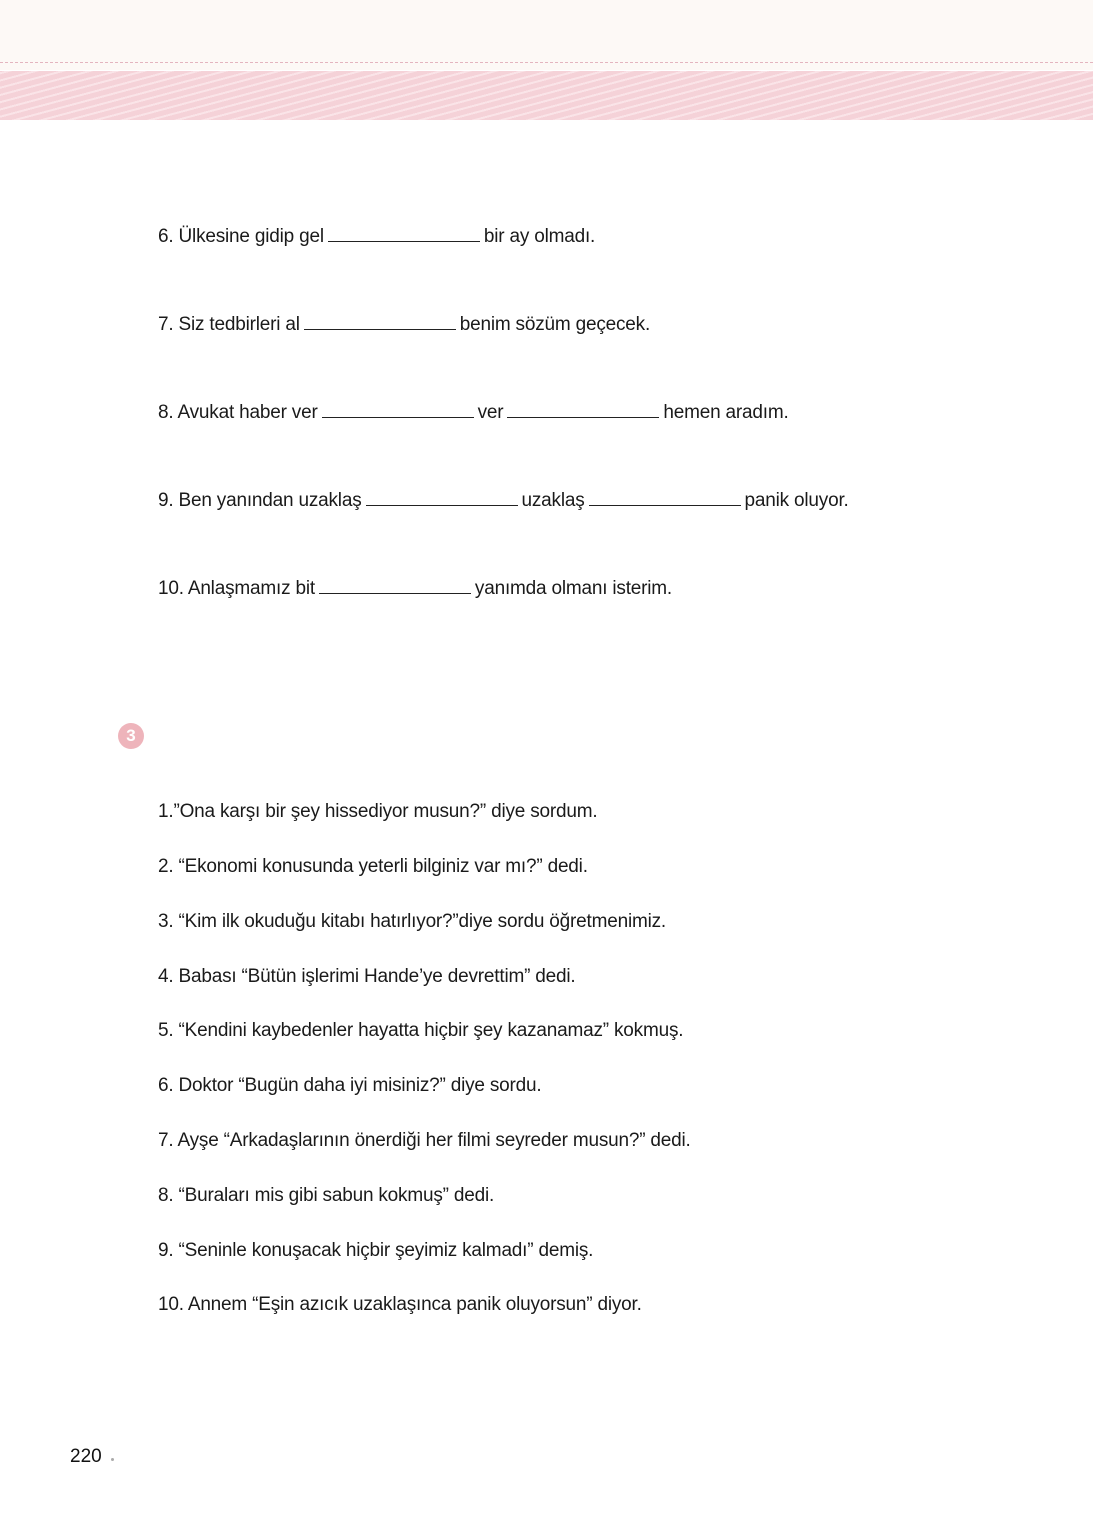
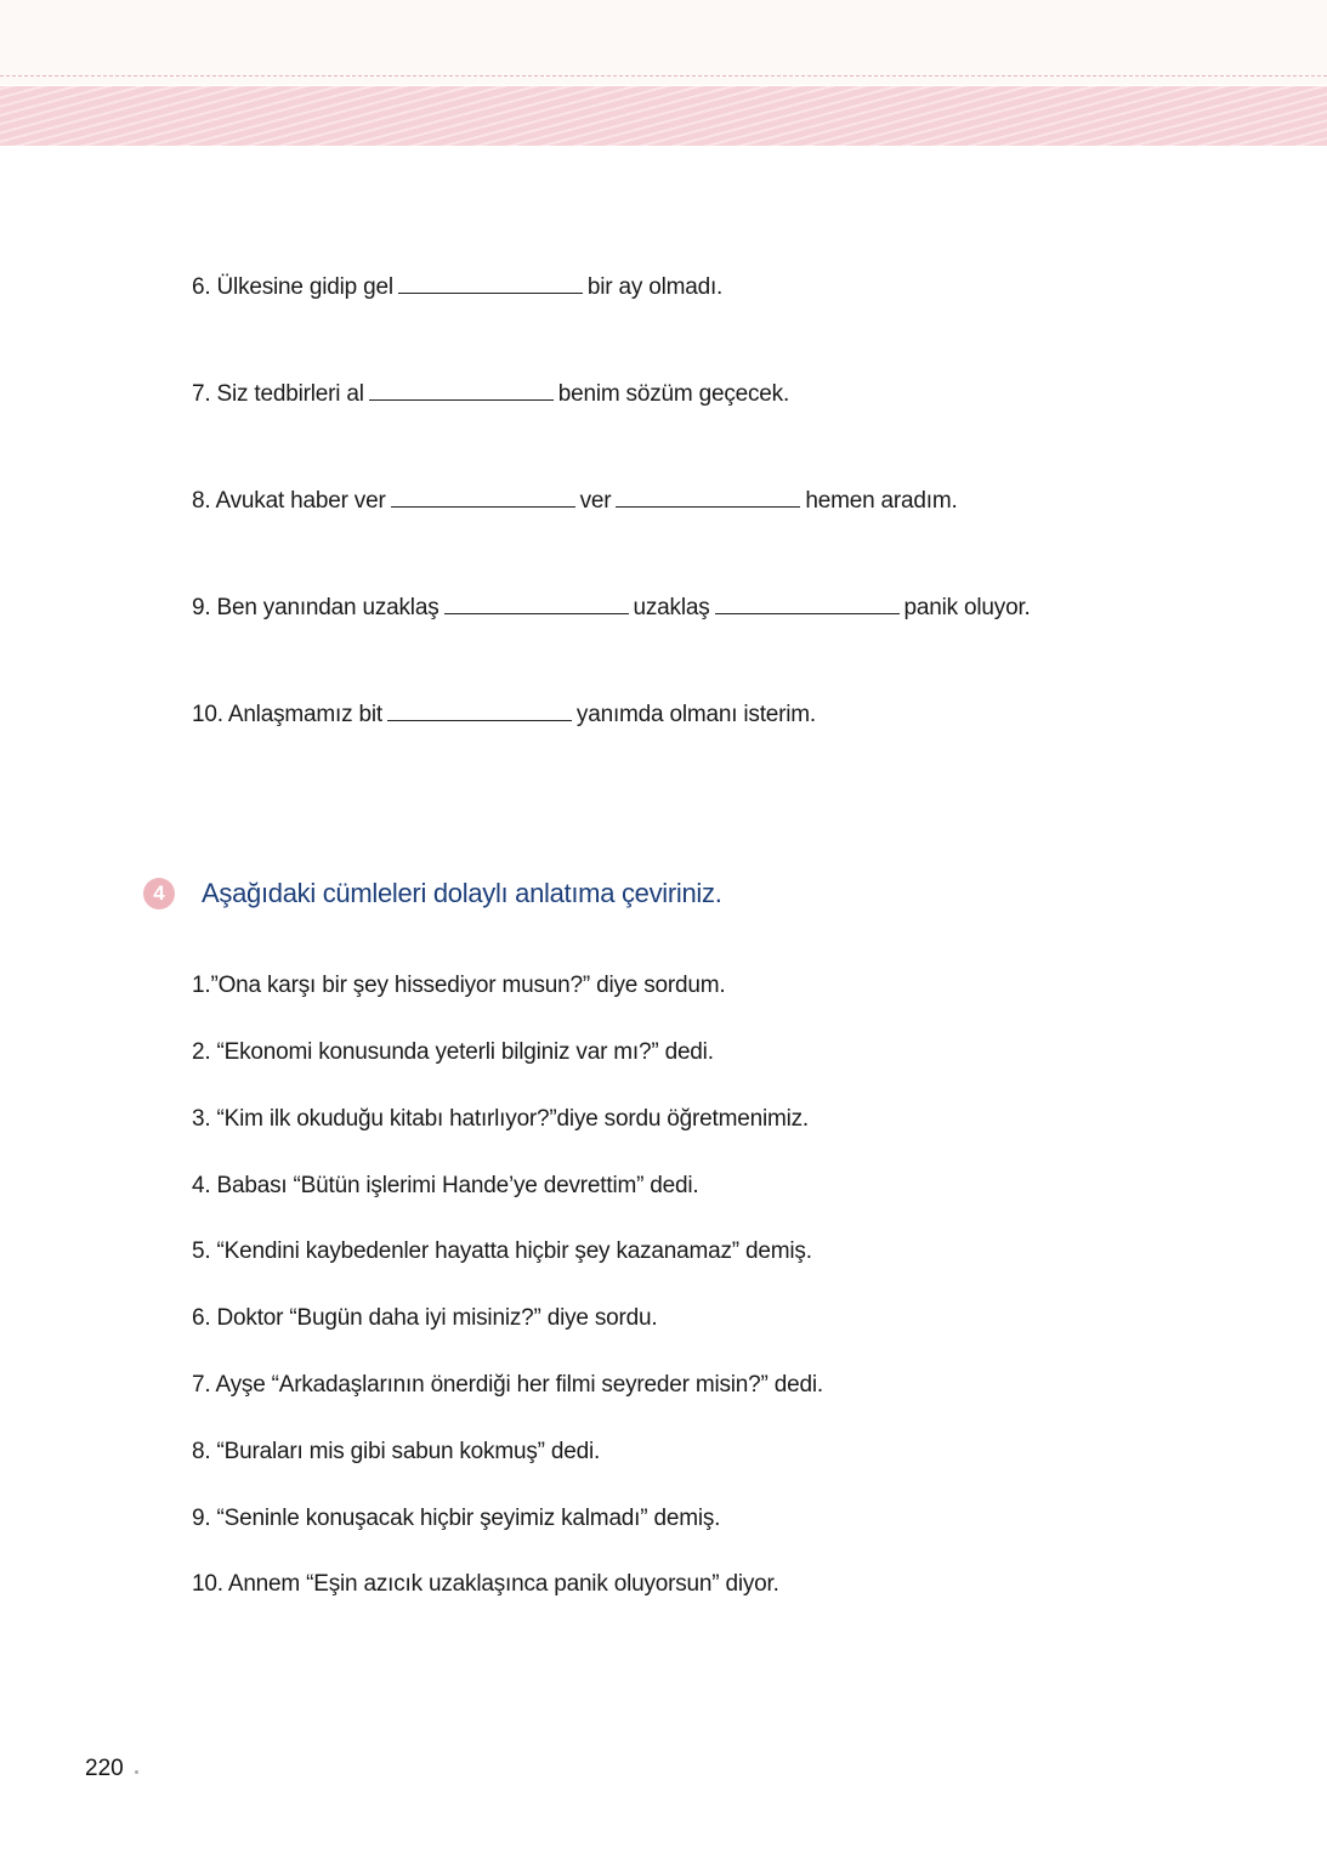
  6. Ülkesine gidip gel bir ay olmadı.
  7. Siz tedbirleri al benim sözüm geçecek.
  8. Avukat haber ver ver hemen aradım.
  9. Ben yanından uzaklaş uzaklaş panik oluyor.
  10. Anlaşmamız bit yanımda olmanı isterim.
- 3
+ 4
+ Aşağıdaki cümleleri dolaylı anlatıma çeviriniz.
  1.”Ona karşı bir şey hissediyor musun?” diye sordum.
  2. “Ekonomi konusunda yeterli bilginiz var mı?” dedi.
  3. “Kim ilk okuduğu kitabı hatırlıyor?”diye sordu öğretmenimiz.
  4. Babası “Bütün işlerimi Hande’ye devrettim” dedi.
- 5. “Kendini kaybedenler hayatta hiçbir şey kazanamaz” kokmuş.
+ 5. “Kendini kaybedenler hayatta hiçbir şey kazanamaz” demiş.
  6. Doktor “Bugün daha iyi misiniz?” diye sordu.
- 7. Ayşe “Arkadaşlarının önerdiği her filmi seyreder musun?” dedi.
+ 7. Ayşe “Arkadaşlarının önerdiği her filmi seyreder misin?” dedi.
  8. “Buraları mis gibi sabun kokmuş” dedi.
  9. “Seninle konuşacak hiçbir şeyimiz kalmadı” demiş.
  10. Annem “Eşin azıcık uzaklaşınca panik oluyorsun” diyor.
  220
